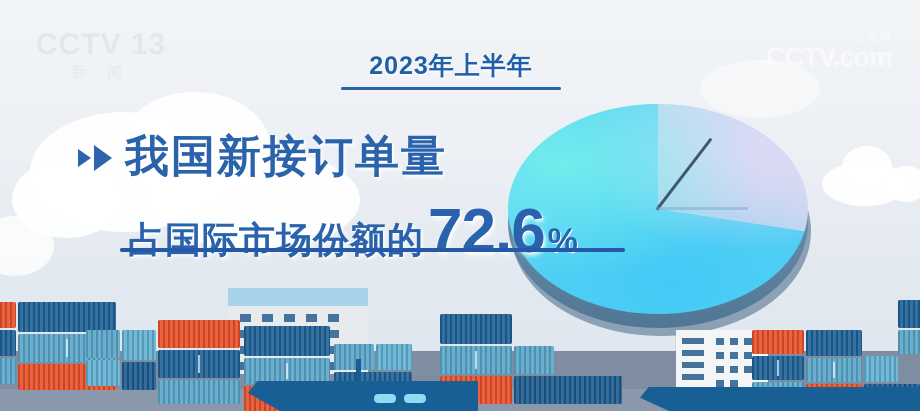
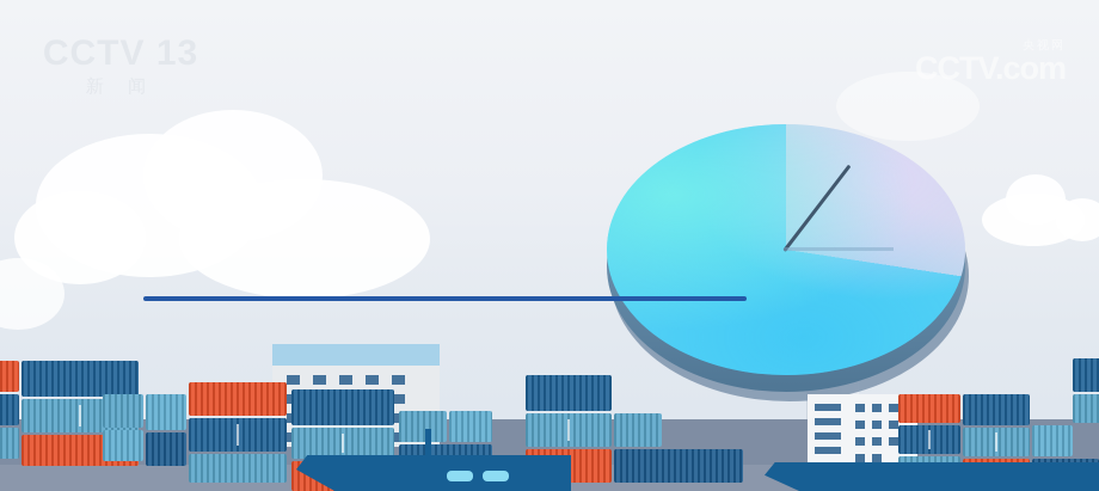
- 2023年上半年
- 我国新接订单量
- 占国际市场份额的
- 72.6
- %
